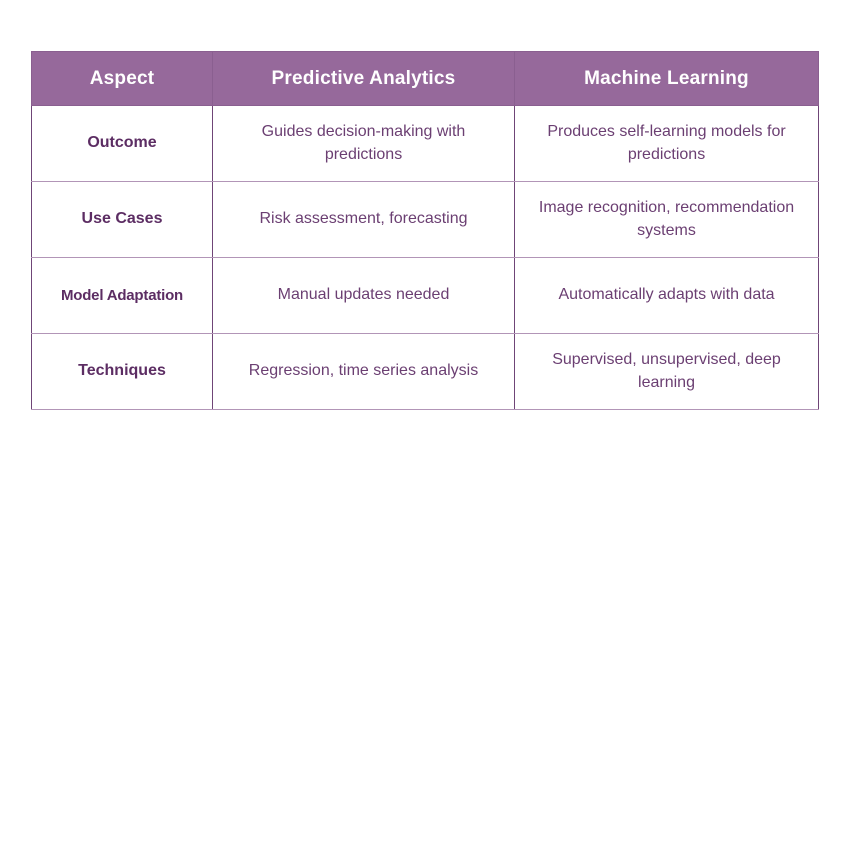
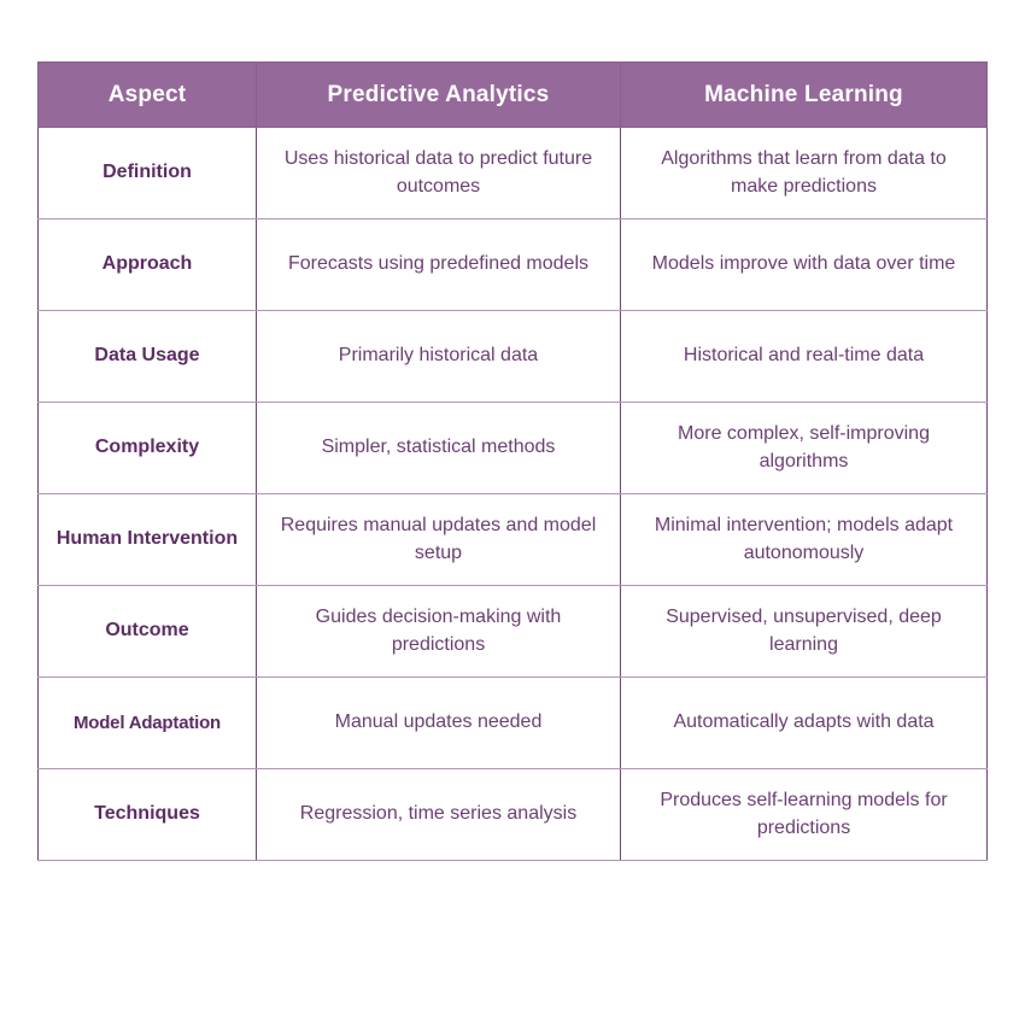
  Aspect	Predictive Analytics	Machine Learning
+ Definition	Uses historical data to predict future outcomes	Algorithms that learn from data to make predictions
+ Approach	Forecasts using predefined models	Models improve with data over time
+ Data Usage	Primarily historical data	Historical and real-time data
+ Complexity	Simpler, statistical methods	More complex, self-improving algorithms
+ Human Intervention	Requires manual updates and model setup	Minimal intervention; models adapt autonomously
- Outcome	Guides decision-making with predictions	Produces self-learning models for predictions
+ Outcome	Guides decision-making with predictions	Supervised, unsupervised, deep learning
- Use Cases	Risk assessment, forecasting	Image recognition, recommendation systems
  Model Adaptation	Manual updates needed	Automatically adapts with data
- Techniques	Regression, time series analysis	Supervised, unsupervised, deep learning
+ Techniques	Regression, time series analysis	Produces self-learning models for predictions
